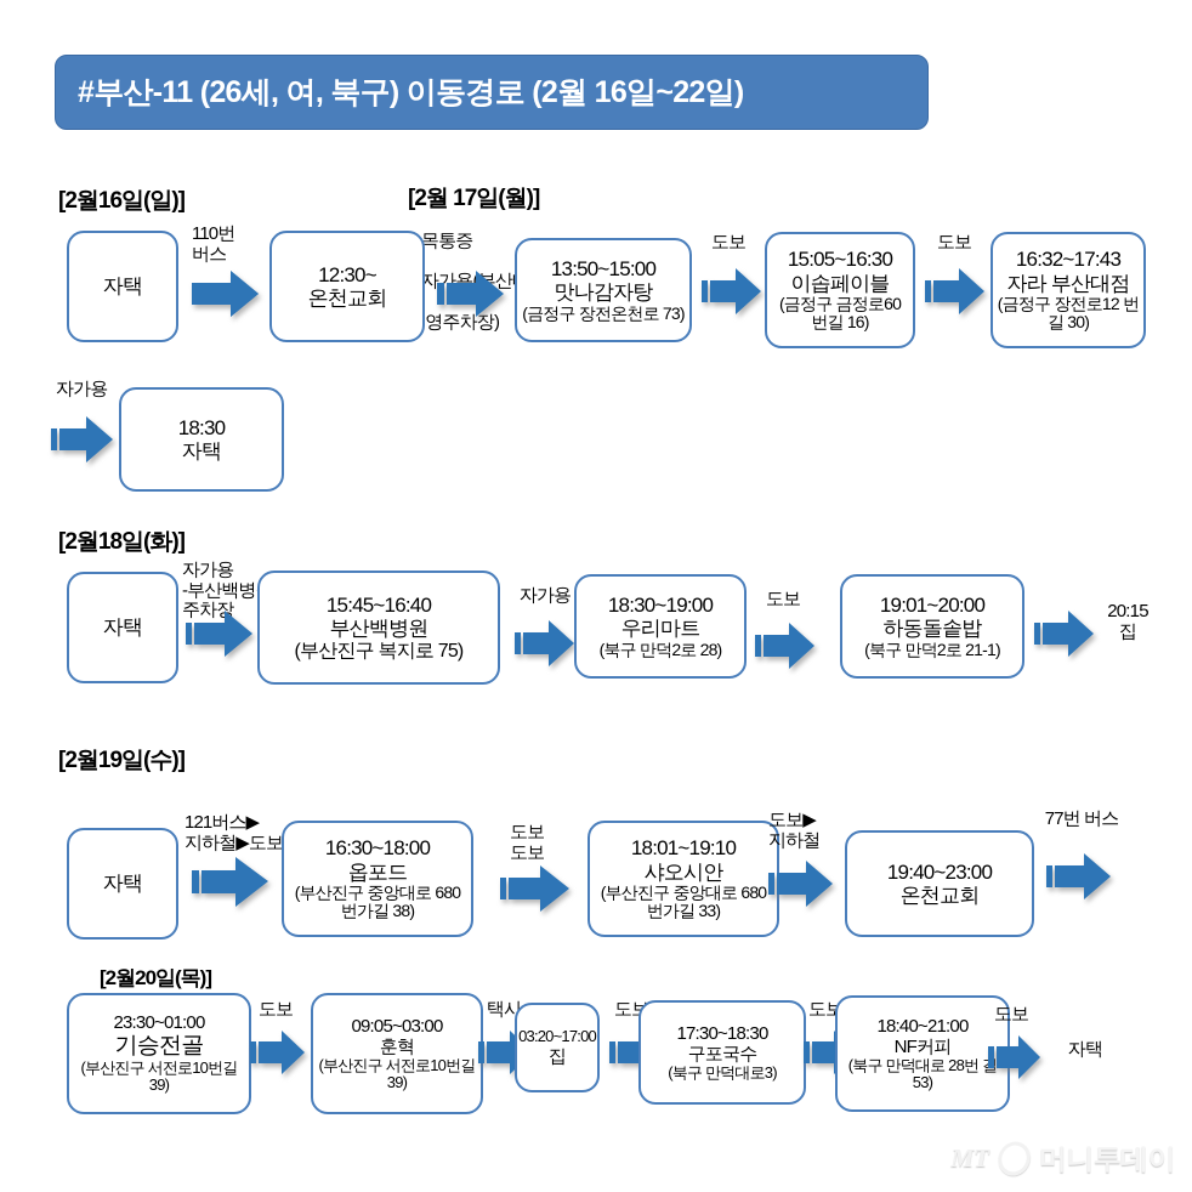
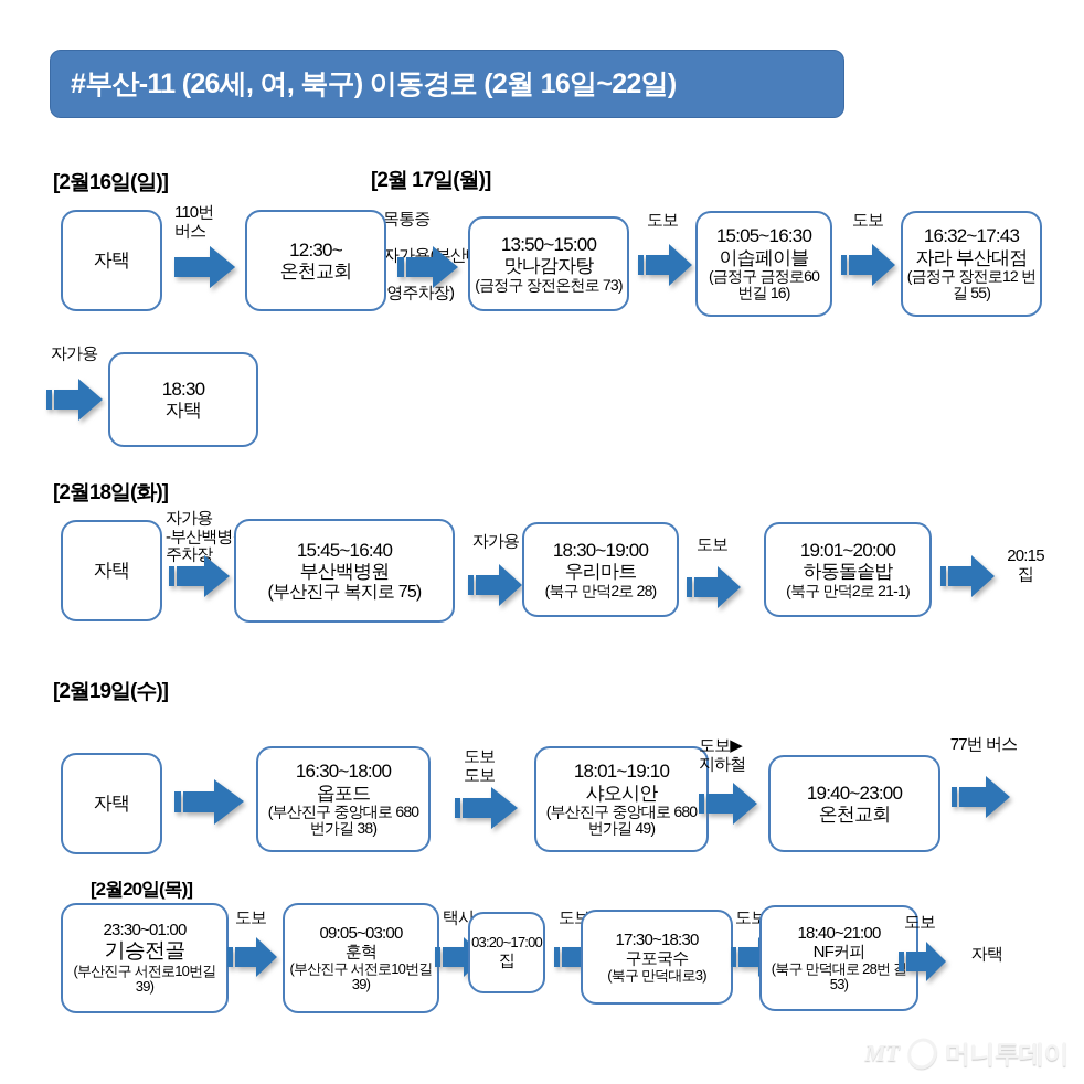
  #부산-11 (26세, 여, 북구) 이동경로 (2월 16일~22일)
  [2월16일(일)]
  [2월18일(화)]
  [2월19일(수)]
  [2월20일(목)]
  [2월 17일(월)]
  목통증
  영주차장)
  자택
  110번
  버스
  12:30~
  온천교회
  13:50~15:00
  맛나감자탕
  (금정구 장전온천로 73)
  도보
  15:05~16:30
  이솝페이블
  (금정구 금정로60 번길 16)
  도보
  16:32~17:43
  자라 부산대점
- (금정구 장전로12 번길 30)
+ (금정구 장전로12 번길 55)
  자가용
  18:30
  자택
  자택
  자가용
  -부산백병
  주차장
  15:45~16:40
  부산백병원
  (부산진구 복지로 75)
  자가용
  18:30~19:00
  우리마트
  (북구 만덕2로 28)
  도보
  19:01~20:00
  하동돌솥밥
  (북구 만덕2로 21-1)
  20:15
  집
  자택
- 121버스▶
- 지하철▶도보
  16:30~18:00
  옵포드
  (부산진구 중앙대로 680번가길 38)
  도보
  도보
  18:01~19:10
  샤오시안
- (부산진구 중앙대로 680번가길 33)
+ (부산진구 중앙대로 680번가길 49)
  도보▶
  지하철
  19:40~23:00
  온천교회
  77번 버스
  23:30~01:00
  기승전골
  (부산진구 서전로10번길 39)
  도보
  09:05~03:00
  훈혁
  (부산진구 서전로10번길 39)
  택시
  03:20~17:00
  집
  17:30~18:30
  구포국수
  (북구 만덕대로3)
  도보
  18:40~21:00
  NF커피
  (북구 만덕대로 28번 53)
  도보
  자택
  MT
  머니투데이
